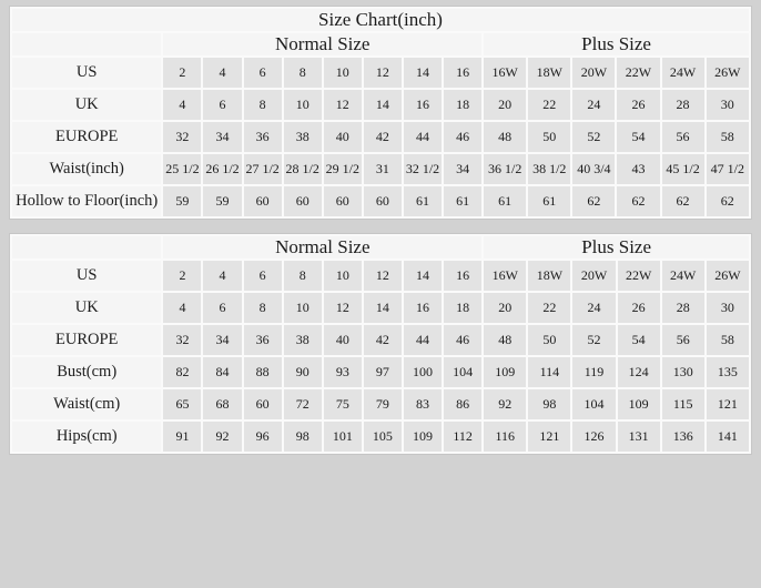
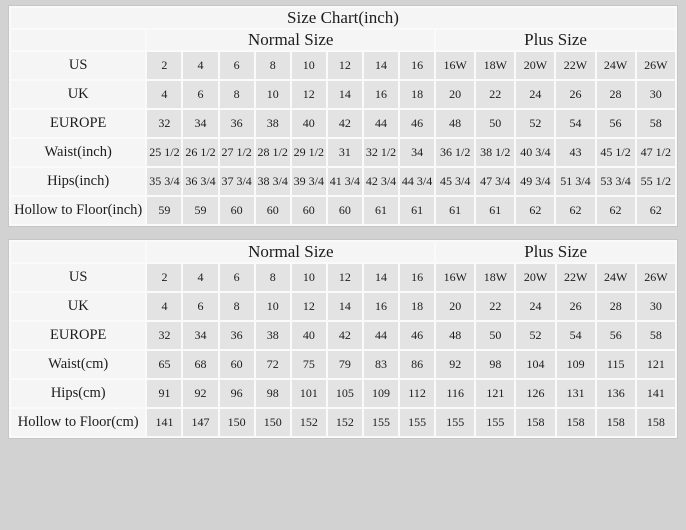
  Size Chart(inch)
  	Normal Size	Plus Size
  US	2	4	6	8	10	12	14	16	16W	18W	20W	22W	24W	26W
  UK	4	6	8	10	12	14	16	18	20	22	24	26	28	30
  EUROPE	32	34	36	38	40	42	44	46	48	50	52	54	56	58
  Waist(inch)	25 1/2	26 1/2	27 1/2	28 1/2	29 1/2	31	32 1/2	34	36 1/2	38 1/2	40 3/4	43	45 1/2	47 1/2
+ Hips(inch)	35 3/4	36 3/4	37 3/4	38 3/4	39 3/4	41 3/4	42 3/4	44 3/4	45 3/4	47 3/4	49 3/4	51 3/4	53 3/4	55 1/2
  Hollow to Floor(inch)	59	59	60	60	60	60	61	61	61	61	62	62	62	62
  	Normal Size	Plus Size
  US	2	4	6	8	10	12	14	16	16W	18W	20W	22W	24W	26W
  UK	4	6	8	10	12	14	16	18	20	22	24	26	28	30
  EUROPE	32	34	36	38	40	42	44	46	48	50	52	54	56	58
- Bust(cm)	82	84	88	90	93	97	100	104	109	114	119	124	130	135
  Waist(cm)	65	68	60	72	75	79	83	86	92	98	104	109	115	121
  Hips(cm)	91	92	96	98	101	105	109	112	116	121	126	131	136	141
+ Hollow to Floor(cm)	141	147	150	150	152	152	155	155	155	155	158	158	158	158
